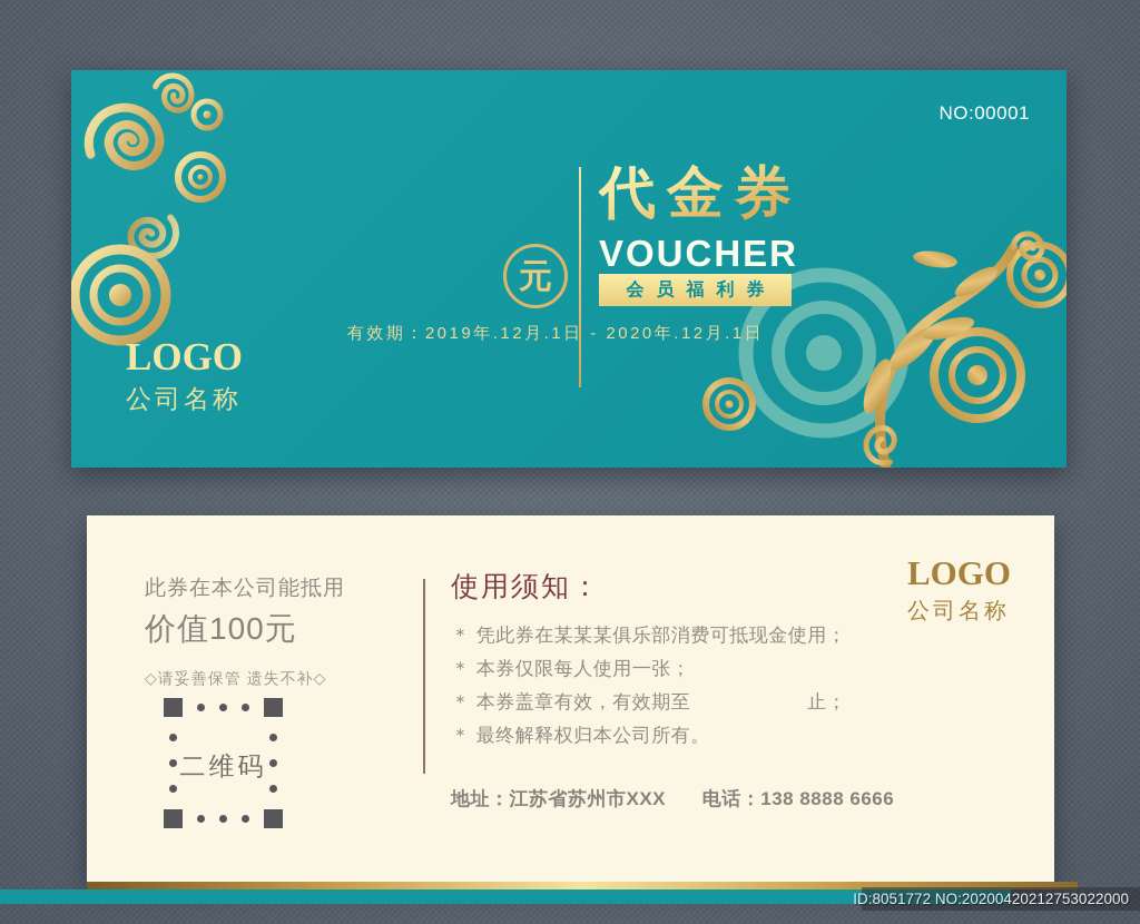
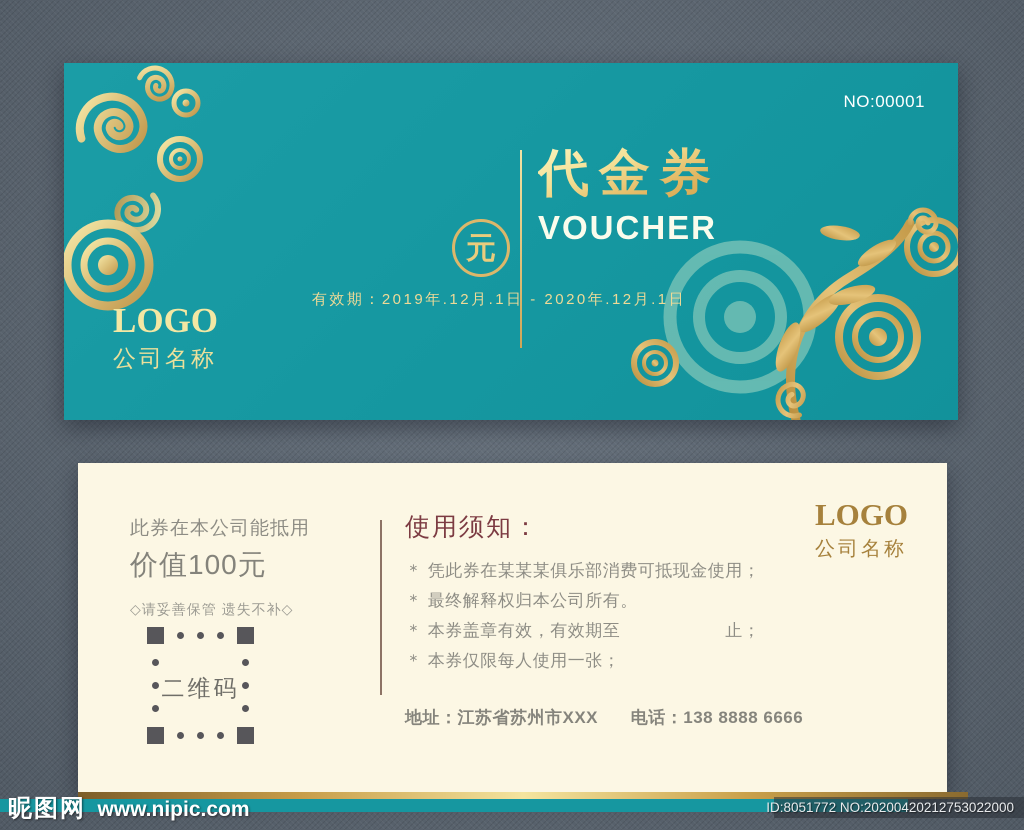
  NO:00001
  元
  代金券
  VOUCHER
- 会员福利券
  有效期：2019年.12月.1日 - 2020年.12月.1日
  LOGO
  公司名称
  此券在本公司能抵用
  价值100元
  ◇请妥善保管 遗失不补◇
  二维码
  使用须知：
  ＊ 凭此券在某某某俱乐部消费可抵现金使用；
- ＊ 本券仅限每人使用一张；
+ ＊ 最终解释权归本公司所有。
  ＊ 本券盖章有效，有效期至 止；
- ＊ 最终解释权归本公司所有。
+ ＊ 本券仅限每人使用一张；
  地址：江苏省苏州市XXX 电话：138 8888 6666
  LOGO
  公司名称
+ 昵图网 www.nipic.com
  ID:8051772 NO:20200420212753022000
